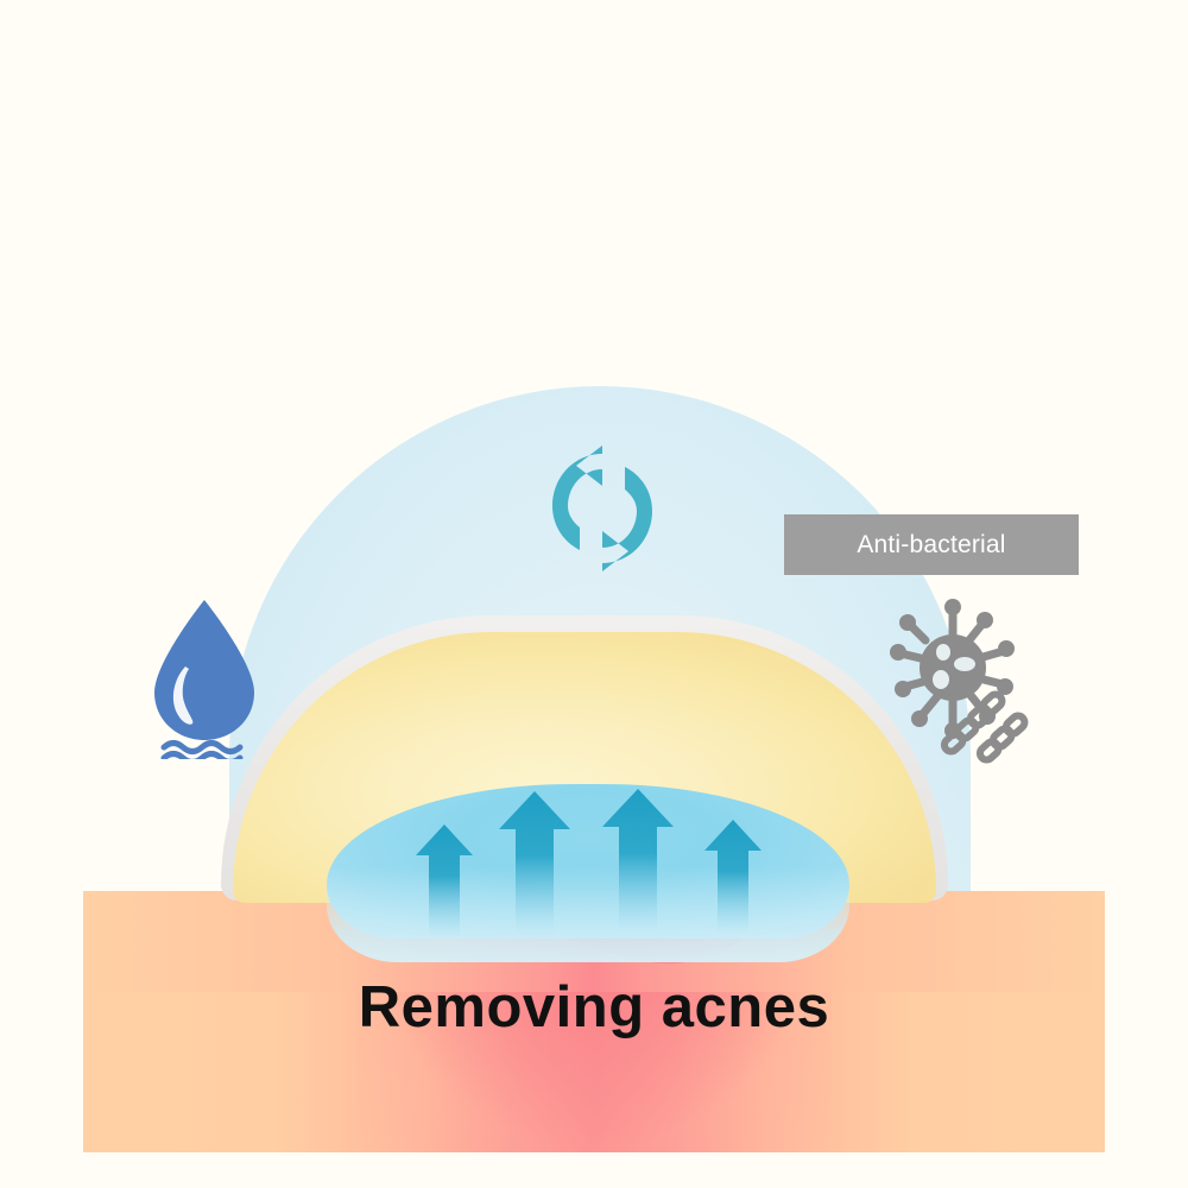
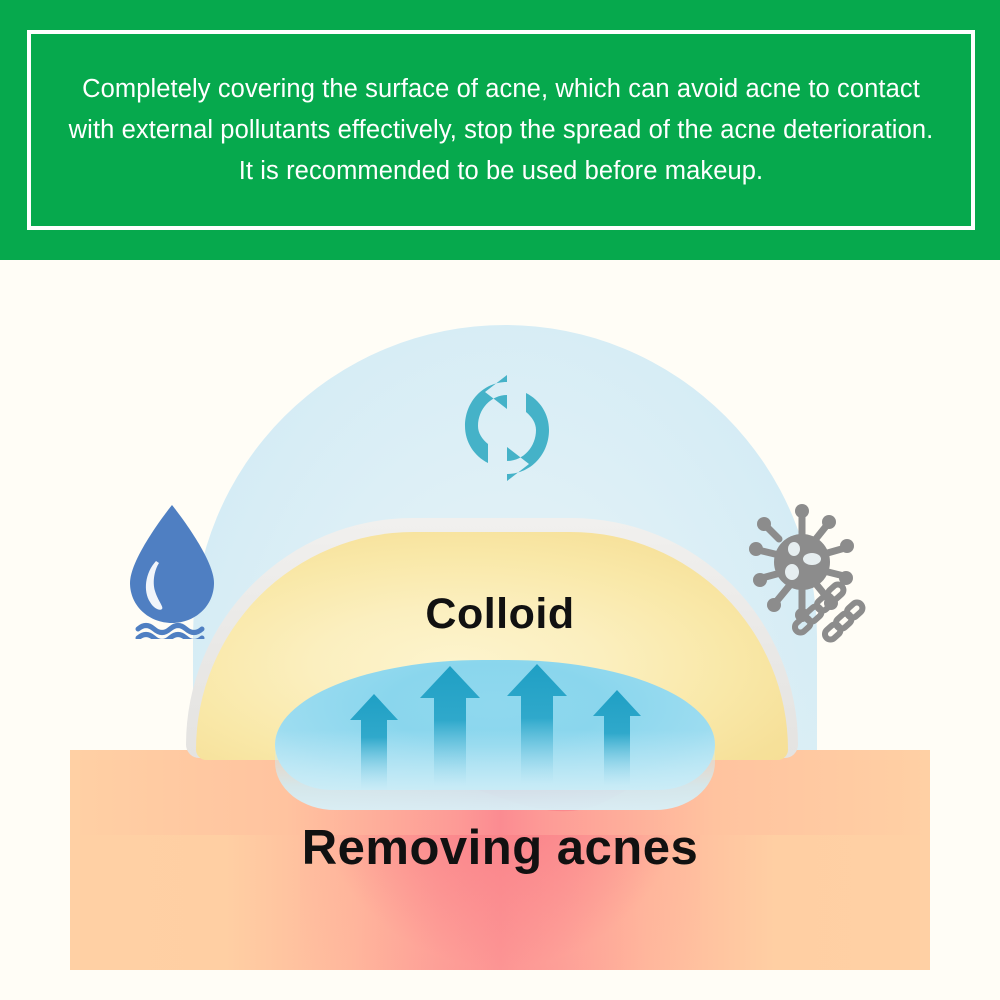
+ Completely covering the surface of acne, which can avoid acne to contact with external pollutants effectively, stop the spread of the acne deterioration. It is recommended to be used before makeup.
+ Colloid
  Removing acnes
- Anti-bacterial
